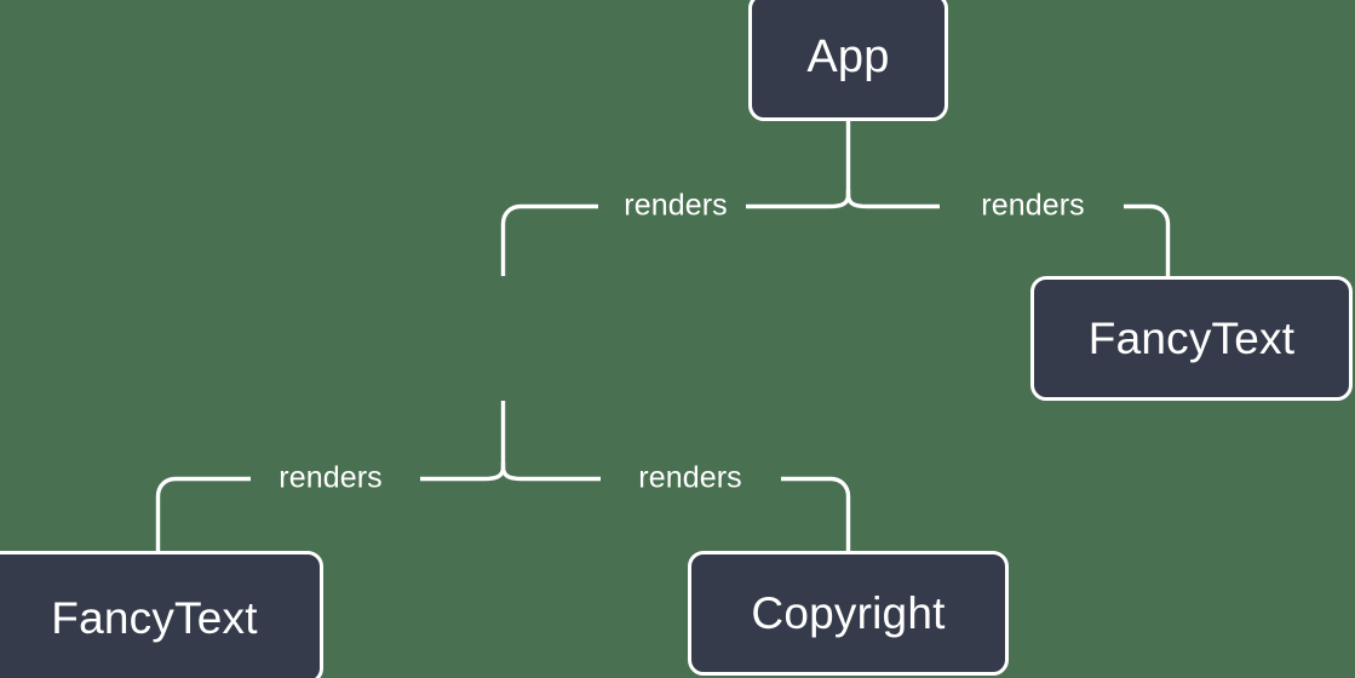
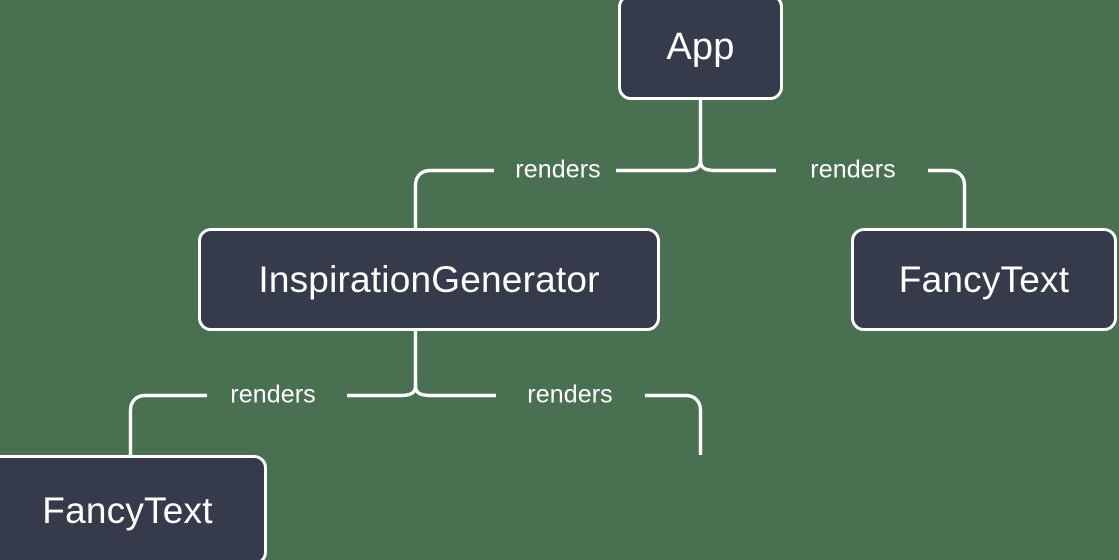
  renders
  renders
  renders
  renders
  App
+ InspirationGenerator
  FancyText
  FancyText
- Copyright
